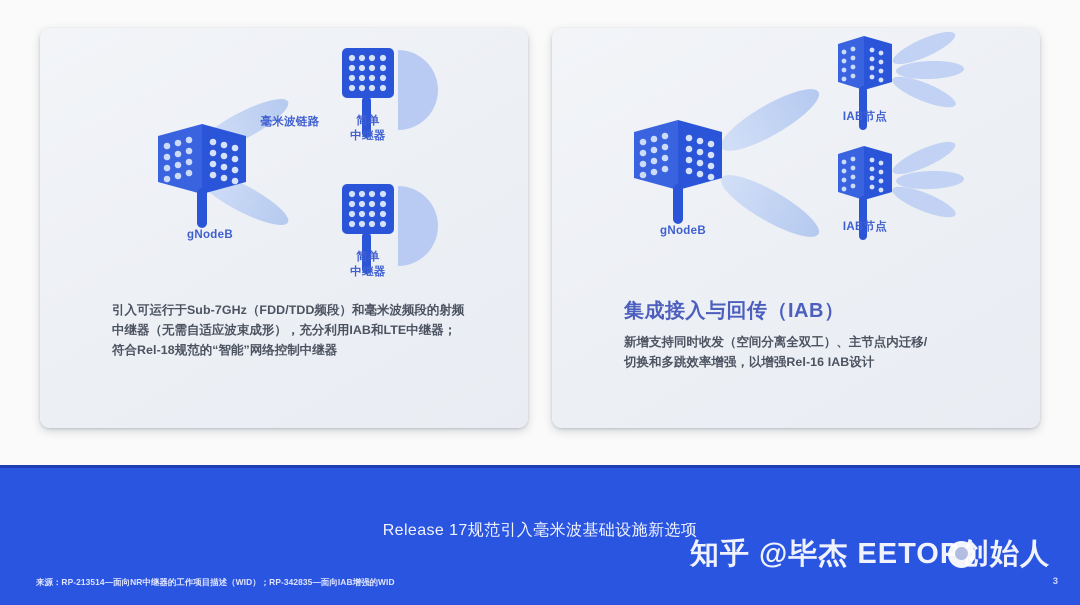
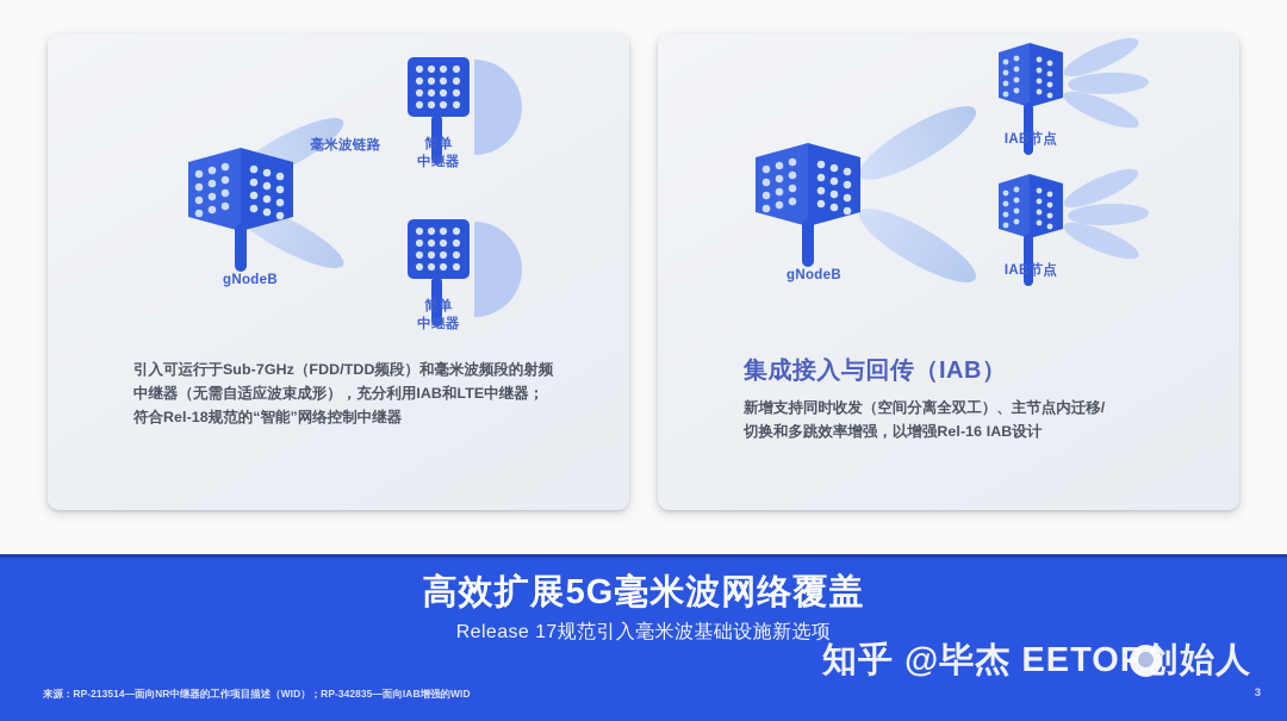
  gNodeB
  毫米波链路
  简单
  中继器
  简单
  中继器
  引入可运行于Sub-7GHz（FDD/TDD频段）和毫米波频段的射频
  中继器（无需自适应波束成形），充分利用IAB和LTE中继器；
  符合Rel-18规范的“智能”网络控制中继器
  gNodeB
  IAB节点
  IAB节点
  集成接入与回传（IAB）
  新增支持同时收发（空间分离全双工）、主节点内迁移/
  切换和多跳效率增强，以增强Rel-16 IAB设计
+ 高效扩展5G毫米波网络覆盖
  Release 17规范引入毫米波基础设施新选项
  来源：RP-213514—面向NR中继器的工作项目描述（WID）；RP-342835—面向IAB增强的WID
  3
  知乎 @毕杰 EETO创始人
